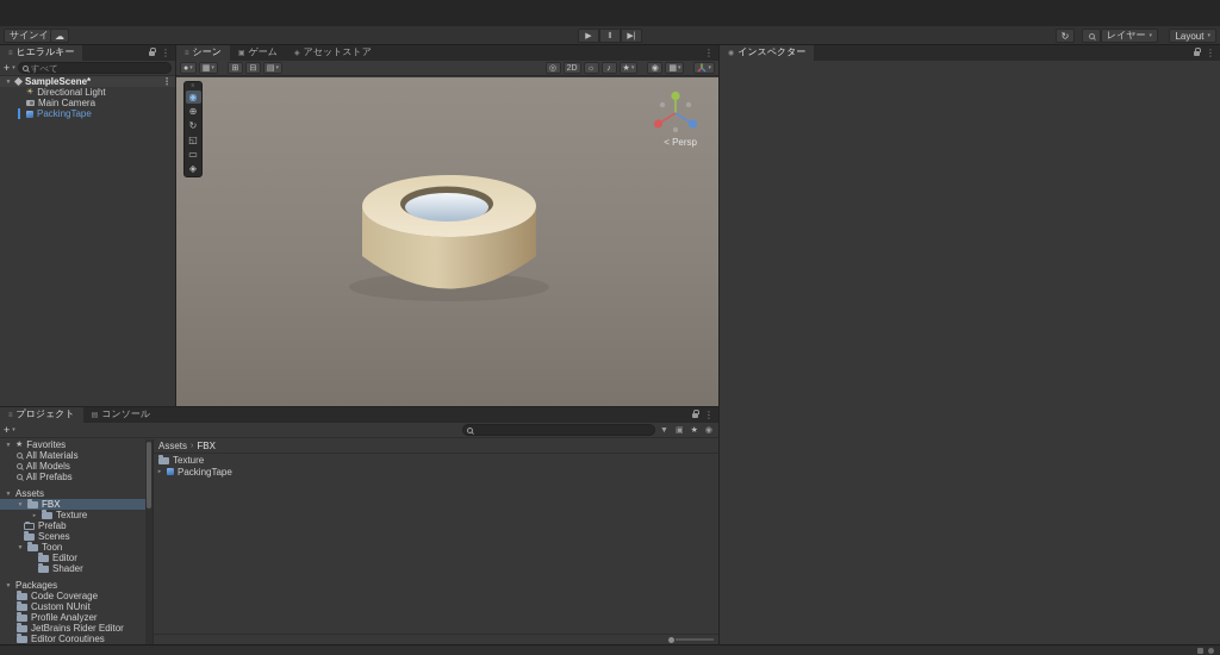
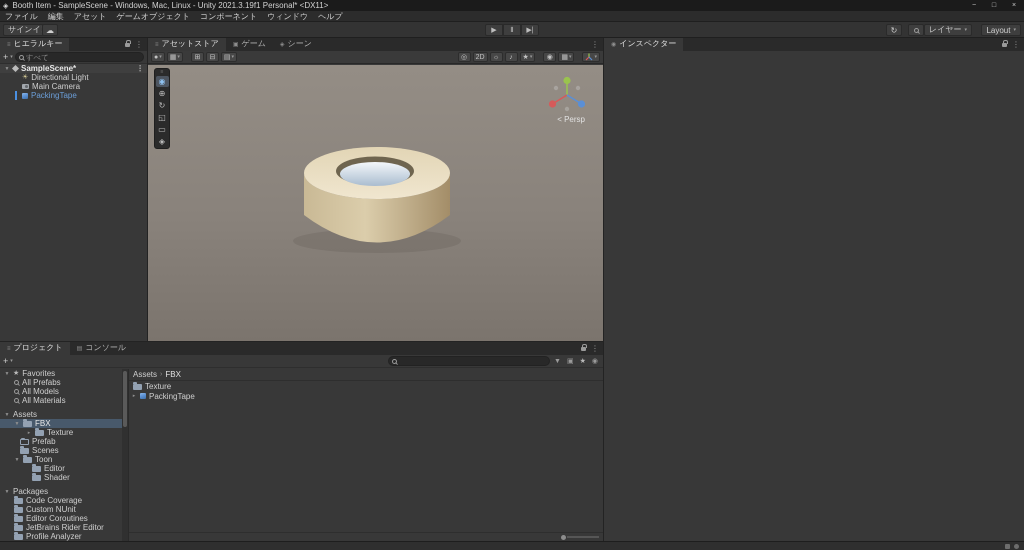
+ Booth Item - SampleScene - Windows, Mac, Linux - Unity 2021.3.19f1 Personal* <DX11>
+ ファイル
+ 編集
+ アセット
+ ゲームオブジェクト
+ コンポーネント
+ ウィンドウ
+ ヘルプ
  サインイ
  ☁
  ↻
  レイヤー
  Layout
  ヒエラルキー
  ⋮
  +
  すべて
  SampleScene*
  ⋮
  Directional Light
  Main Camera
  PackingTape
- シーン
+ アセットストア
  ゲーム
- アセットストア
+ シーン
  ⋮
  ◉
  ⊕
  ↻
  ◱
  ▭
  ◈
  < Persp
  インスペクター
  ⋮
  プロジェクト
  コンソール
  ⋮
  +
  Favorites
- All Materials
+ All Prefabs
  All Models
- All Prefabs
+ All Materials
  Assets
  FBX
  Texture
  Prefab
  Scenes
  Toon
  Editor
  Shader
  Packages
  Code Coverage
  Custom NUnit
- Profile Analyzer
+ Editor Coroutines
  JetBrains Rider Editor
- Editor Coroutines
+ Profile Analyzer
  Assets
  FBX
  Texture
  PackingTape
